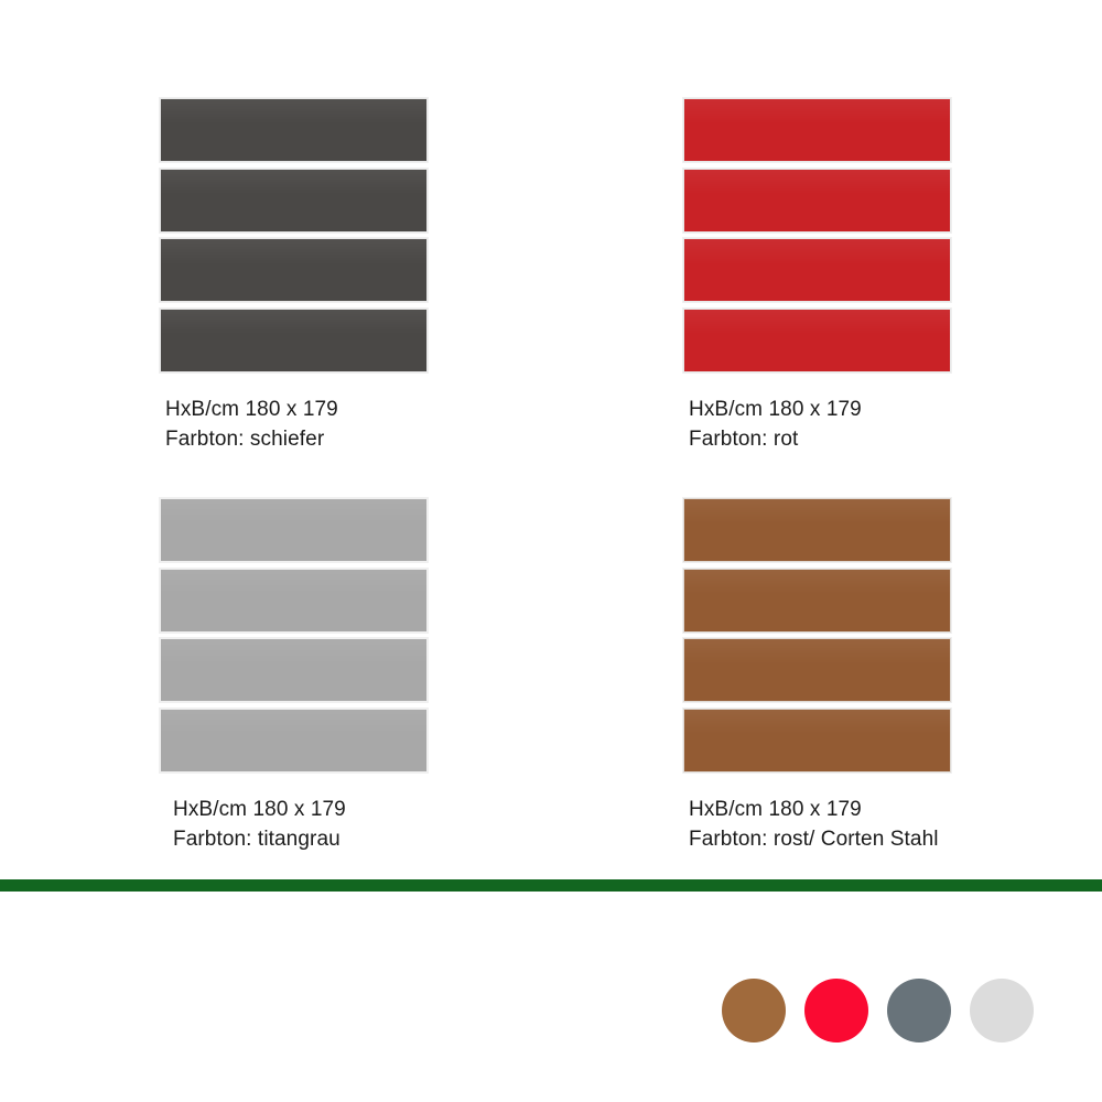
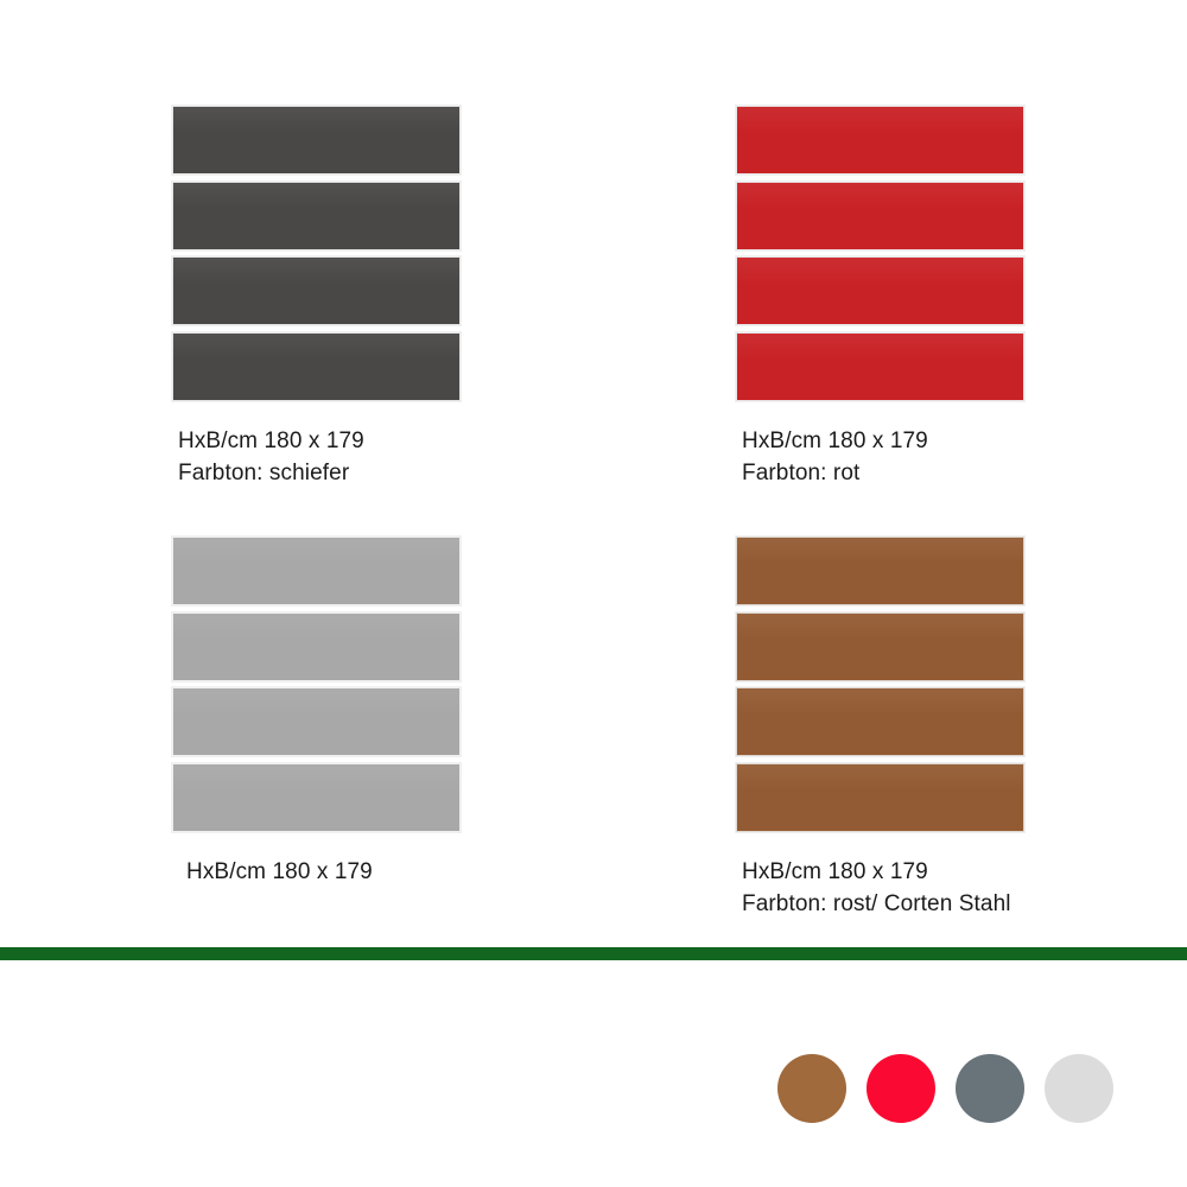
  HxB/cm 180 x 179
  Farbton: schiefer
  HxB/cm 180 x 179
  Farbton: rot
  HxB/cm 180 x 179
- Farbton: titangrau
  HxB/cm 180 x 179
  Farbton: rost/ Corten Stahl
